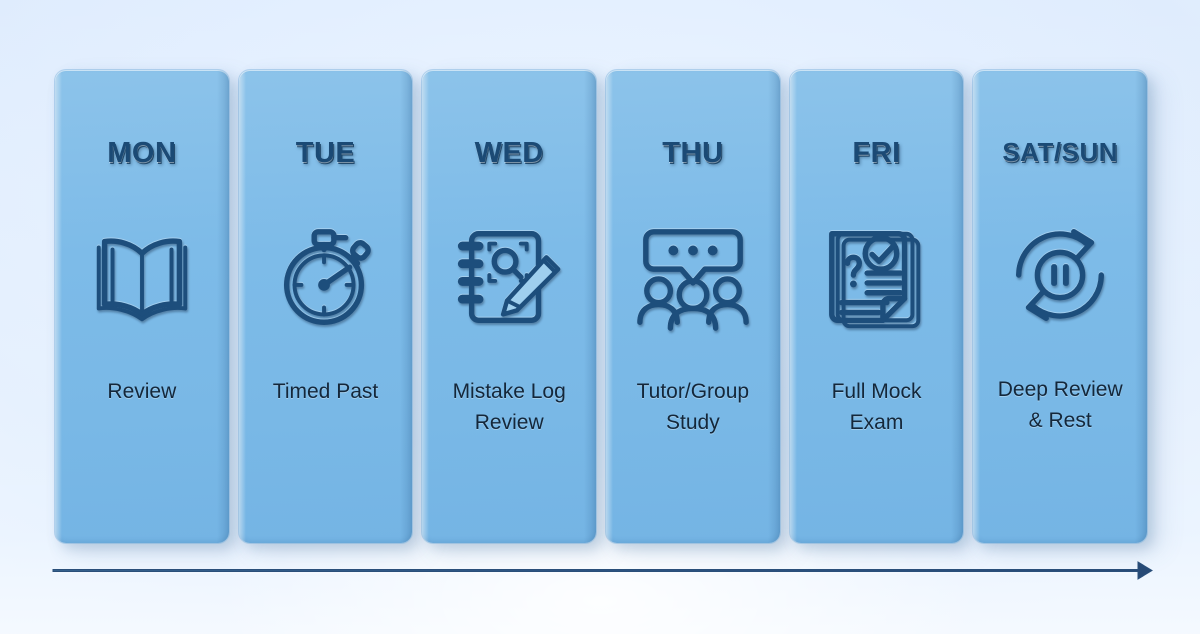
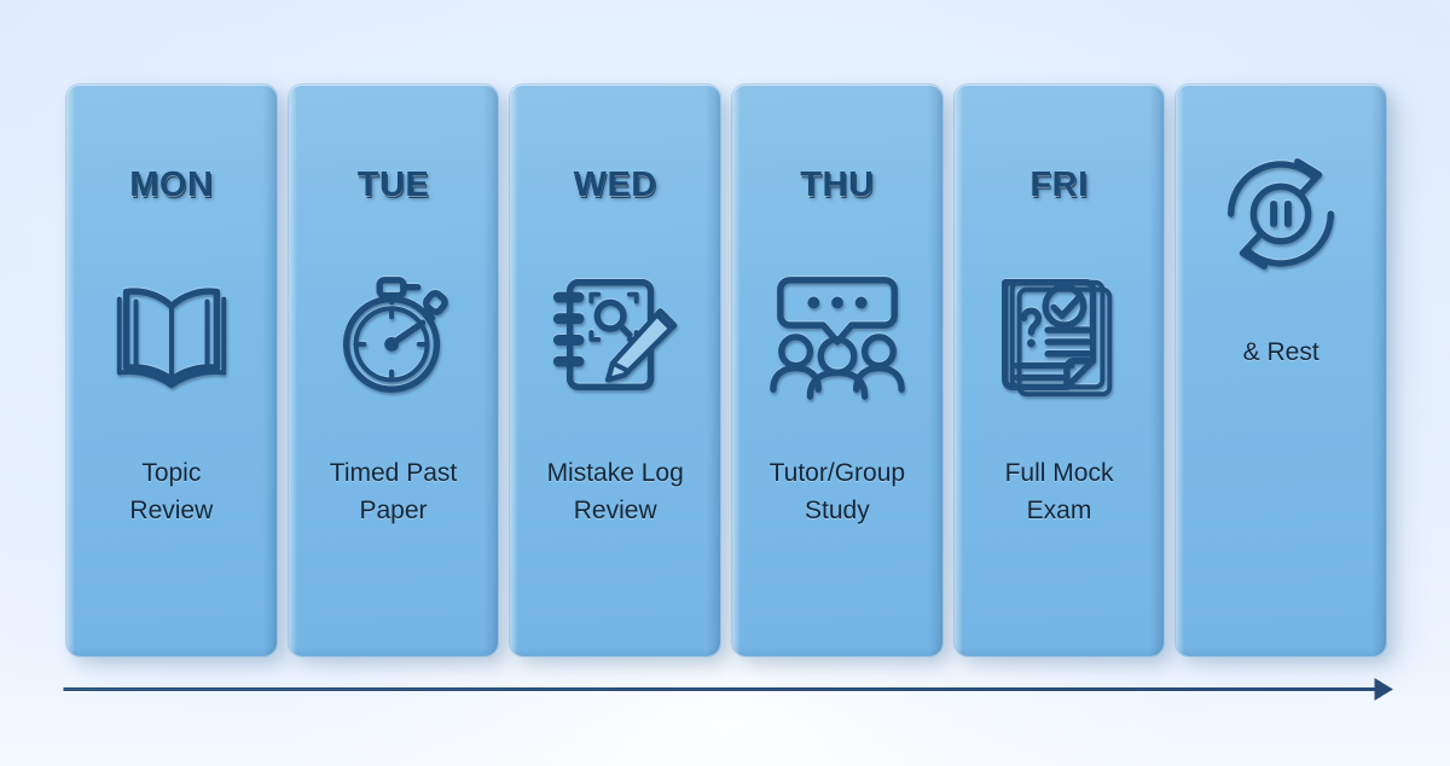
  MON
+ Topic
  Review
  TUE
  Timed Past
+ Paper
  WED
  Mistake Log
  Review
  THU
  Tutor/Group
  Study
  FRI
  Full Mock
  Exam
- SAT/SUN
- Deep Review
  & Rest
